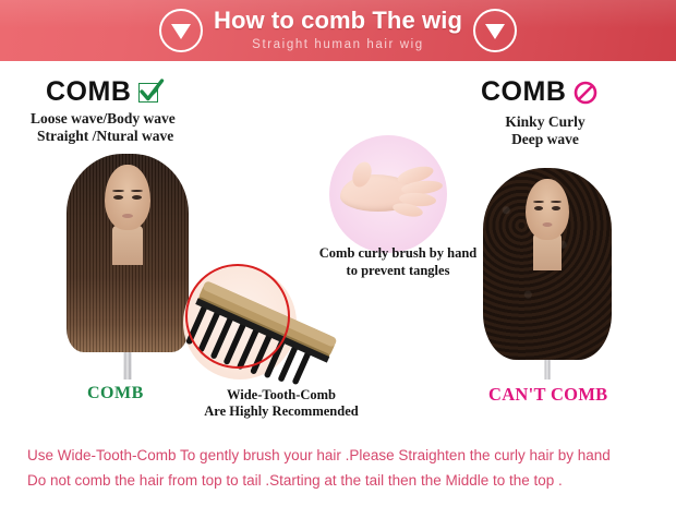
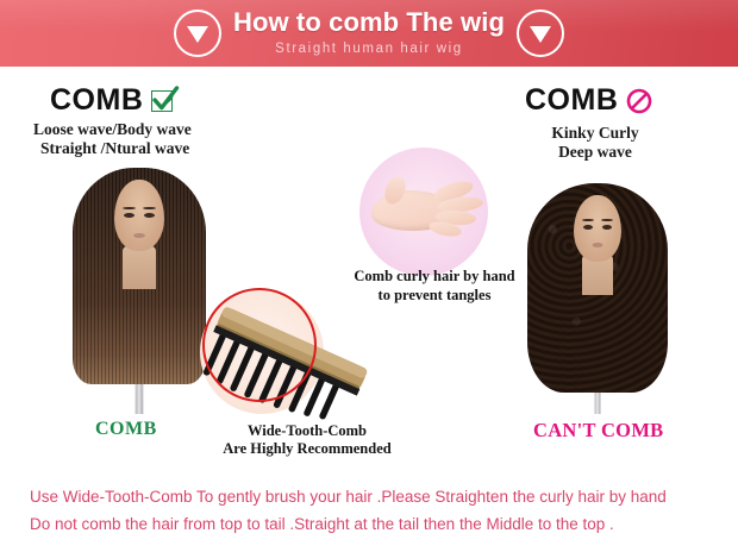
  How to comb The wig
  Straight human hair wig
  COMB
  Loose wave/Body wave
  Straight /Ntural wave
  COMB
  Kinky Curly
  Deep wave
- Comb curly brush by hand
+ Comb curly hair by hand
  to prevent tangles
  COMB
  Wide-Tooth-Comb
  Are Highly Recommended
  CAN'T COMB
  Use Wide-Tooth-Comb To gently brush your hair .Please Straighten the curly hair by hand
- Do not comb the hair from top to tail .Starting at the tail then the Middle to the top .
+ Do not comb the hair from top to tail .Straight at the tail then the Middle to the top .
